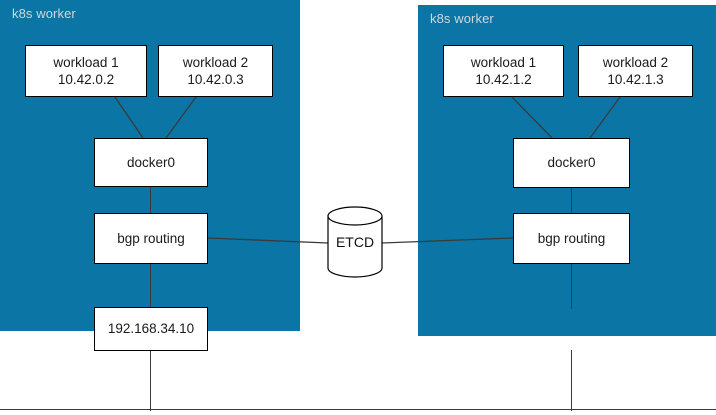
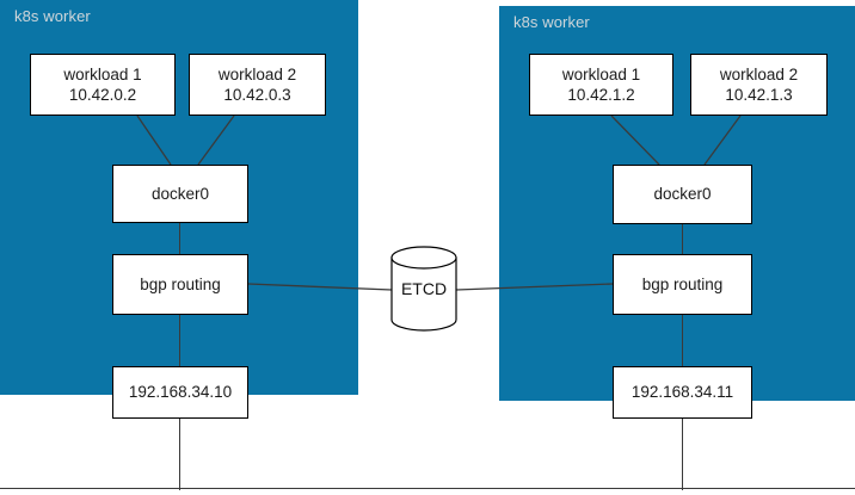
  k8s worker
  k8s worker
  workload 1
  10.42.0.2
  workload 2
  10.42.0.3
  docker0
  bgp routing
  192.168.34.10
  workload 1
  10.42.1.2
  workload 2
  10.42.1.3
  docker0
  bgp routing
+ 192.168.34.11
  ETCD
